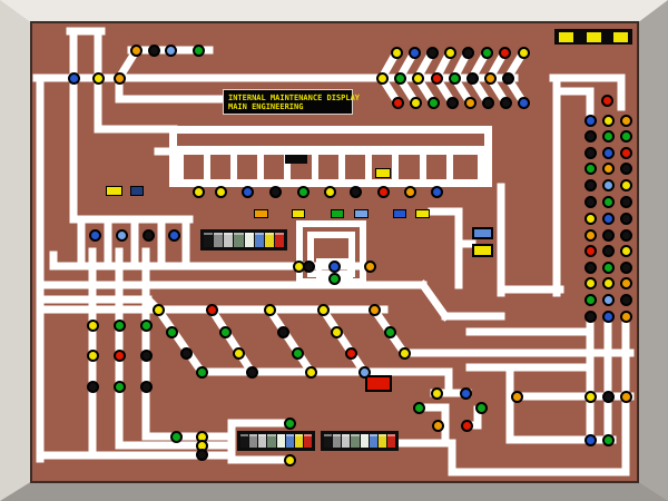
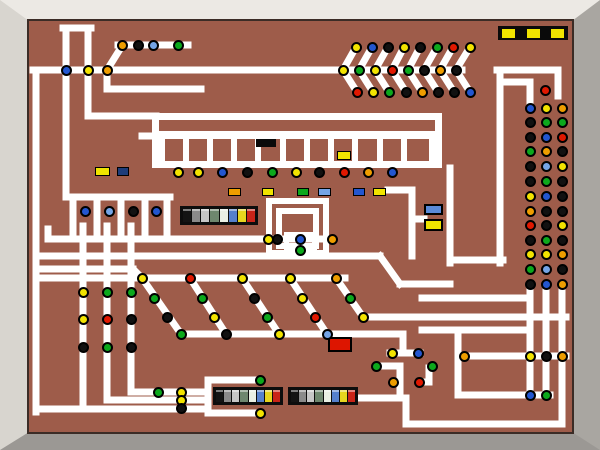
- INTERNAL MAINTENANCE DISPLAY
- MAIN ENGINEERING
